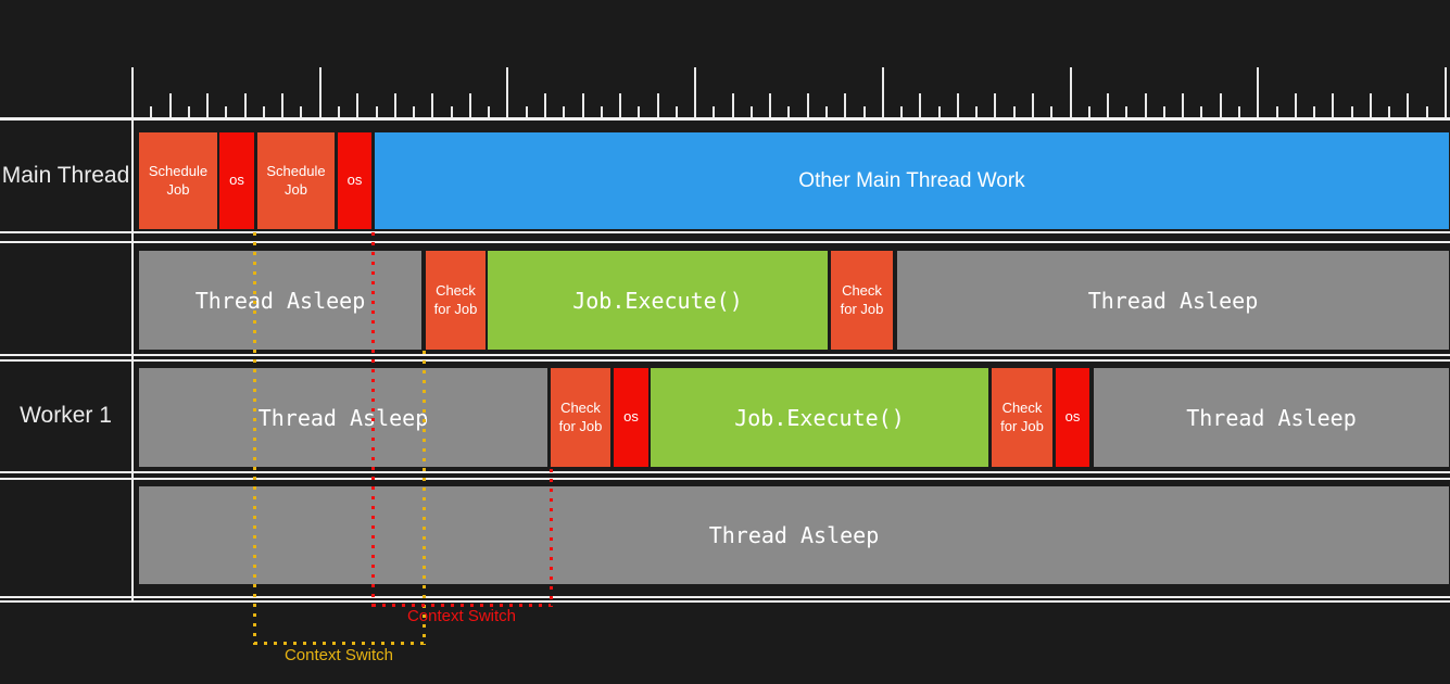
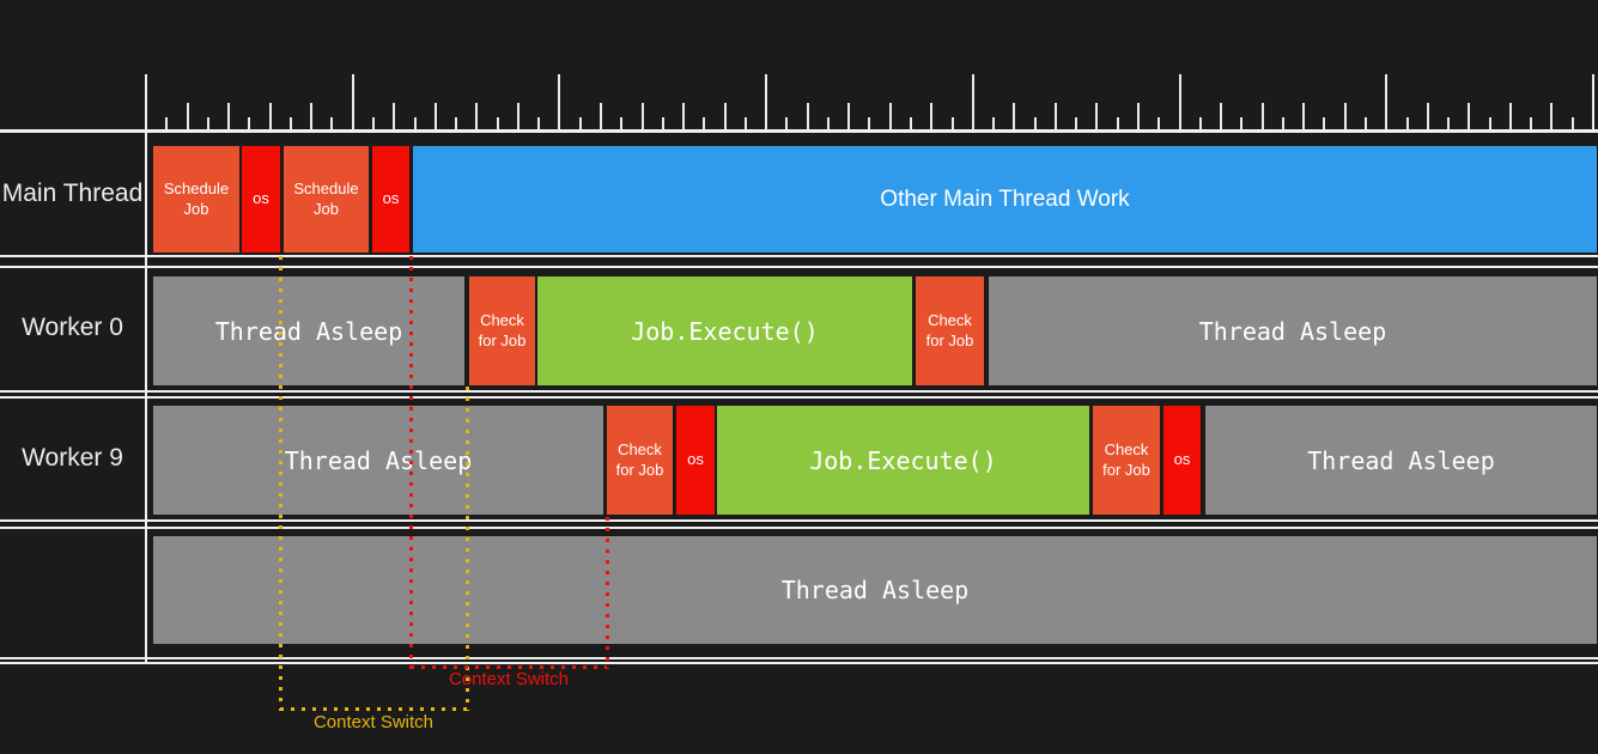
  Main Thread
  Schedule Job
  os
  Schedule Job
  os
  Other Main Thread Work
+ Worker 0
  Thred Asleep
  Check for Job
  Job.Execute()
  Check for Job
  Thread Asleep
- Worker 1
+ Worker 9
  Thread Aslee
  Check for Job
  os
  Job.Execute()
  Check for Job
  os
  Thread Asleep
  Thread Asleep
  Context Switch
  Context Switch
